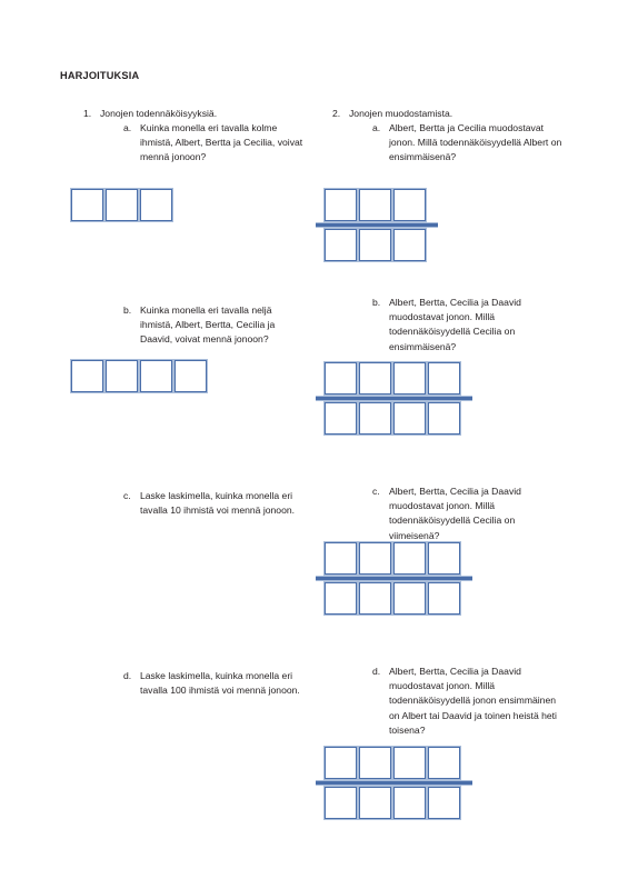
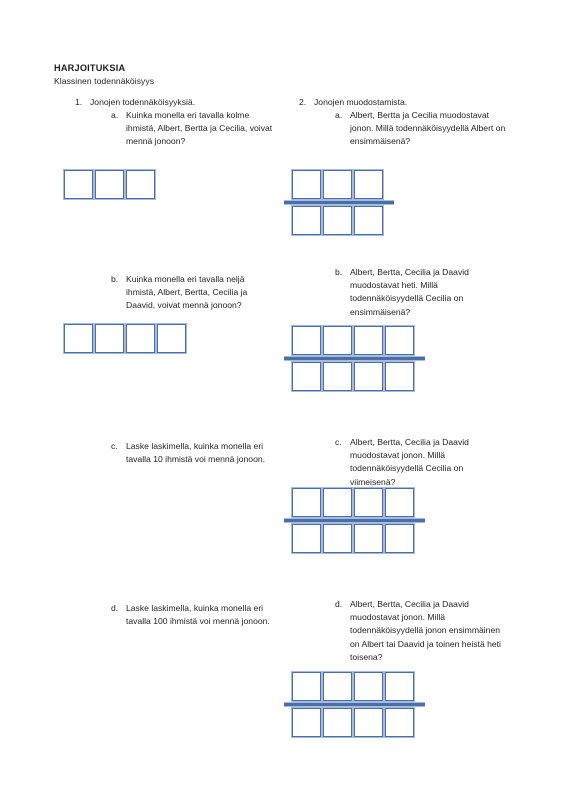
  HARJOITUKSIA
+ Klassinen todennäköisyys
  1.
  Jonojen todennäköisyyksiä.
  a.
  Kuinka monella eri tavalla kolme ihmistä, Albert, Bertta ja Cecilia, voivat mennä jonoon?
  b.
  Kuinka monella eri tavalla neljä ihmistä, Albert, Bertta, Cecilia ja Daavid, voivat mennä jonoon?
  c.
  Laske laskimella, kuinka monella eri tavalla 10 ihmistä voi mennä jonoon.
  d.
  Laske laskimella, kuinka monella eri tavalla 100 ihmistä voi mennä jonoon.
  2.
  Jonojen muodostamista.
  a.
  Albert, Bertta ja Cecilia muodostavat jonon. Millä todennäköisyydellä Albert on ensimmäisenä?
  b.
- Albert, Bertta, Cecilia ja Daavid muodostavat jonon. Millä todennäköisyydellä Cecilia on ensimmäisenä?
+ Albert, Bertta, Cecilia ja Daavid muodostavat heti. Millä todennäköisyydellä Cecilia on ensimmäisenä?
  c.
  Albert, Bertta, Cecilia ja Daavid muodostavat jonon. Millä todennäköisyydellä Cecilia on viimeisenä?
  d.
  Albert, Bertta, Cecilia ja Daavid muodostavat jonon. Millä todennäköisyydellä jonon ensimmäinen on Albert tai Daavid ja toinen heistä heti toisena?
